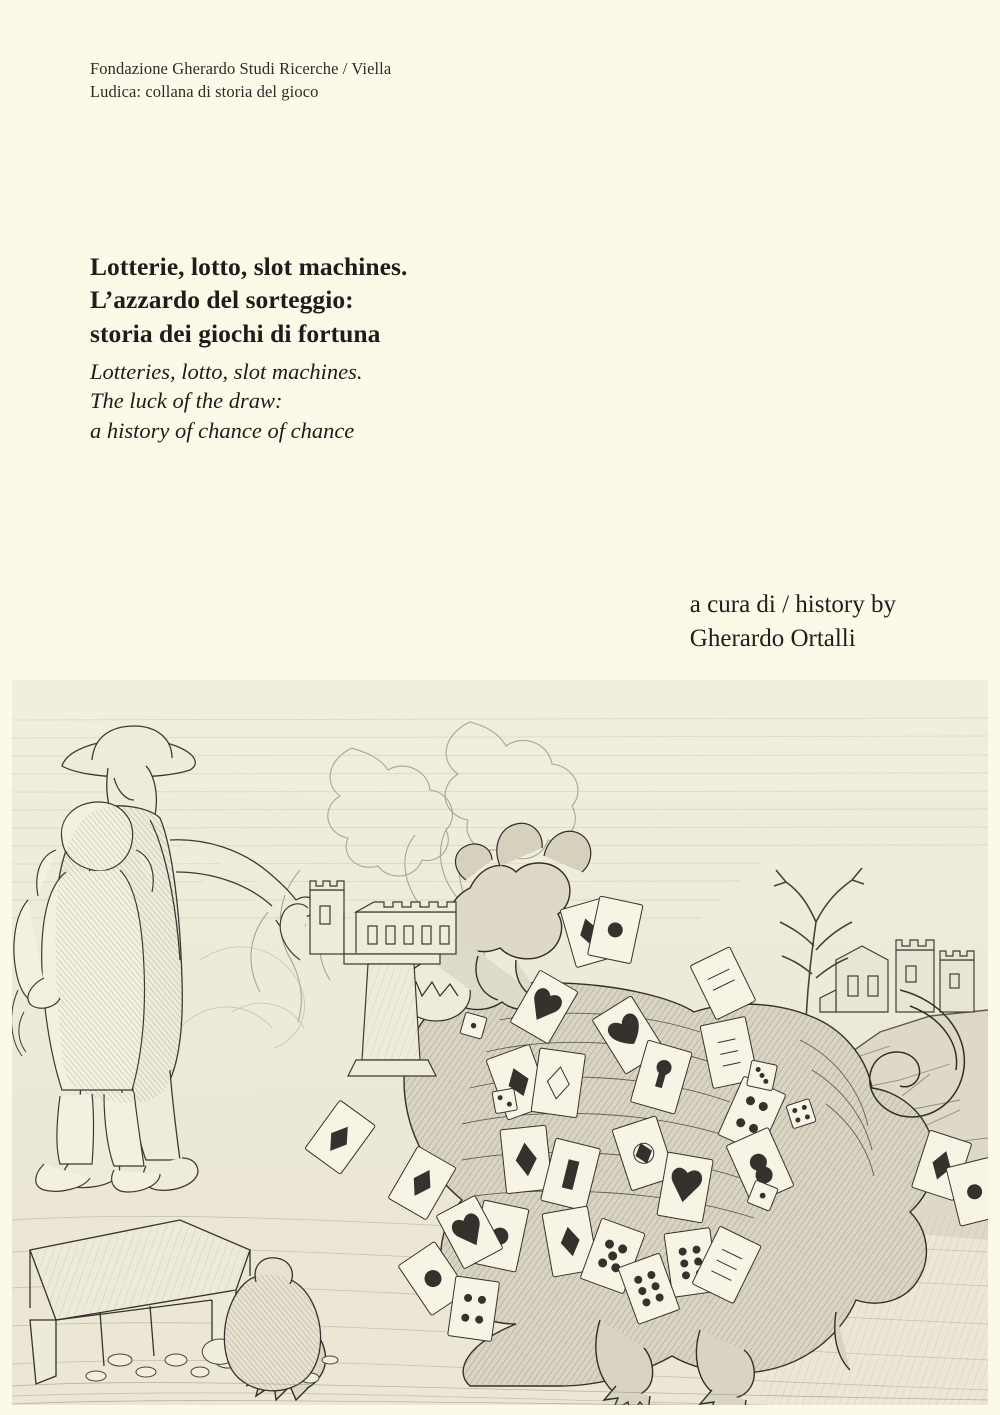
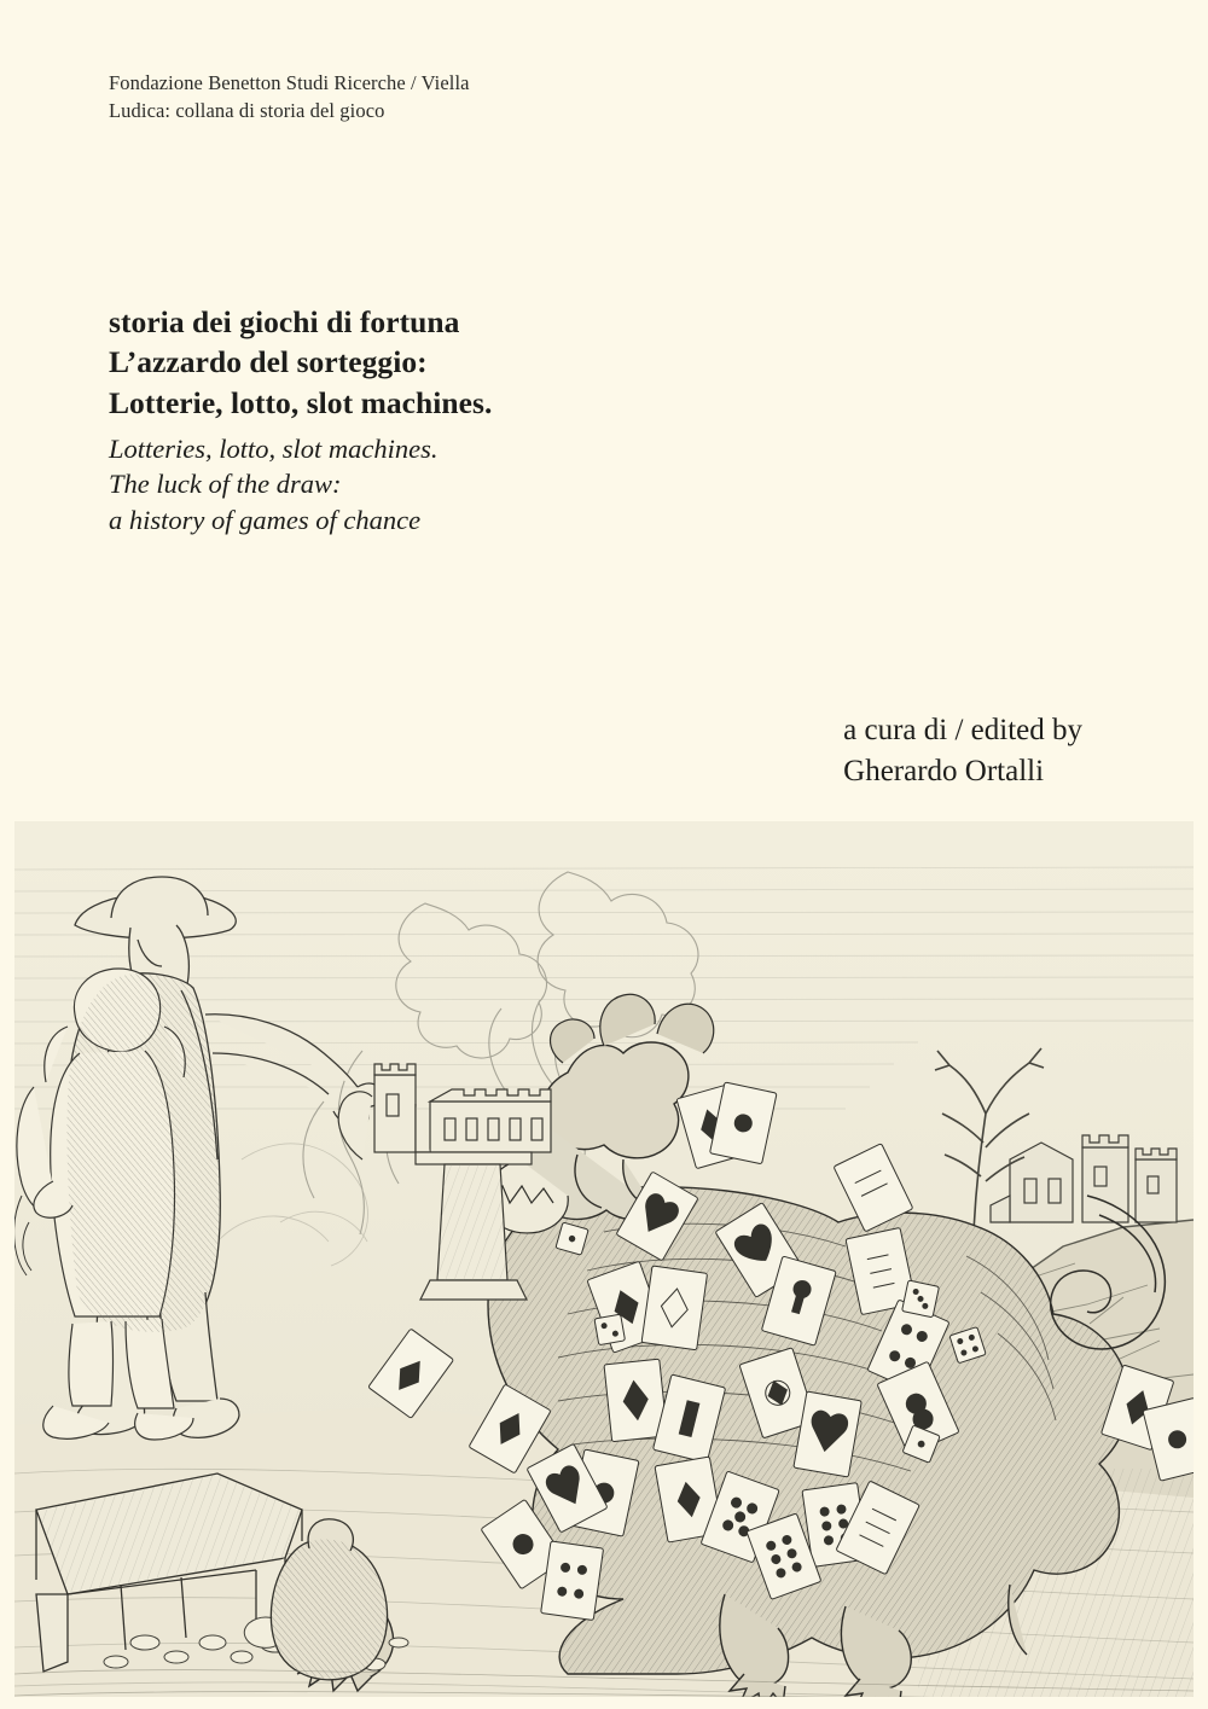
- Fondazione Gherardo Studi Ricerche / Viella
+ Fondazione Benetton Studi Ricerche / Viella
  Ludica: collana di storia del gioco
- Lotterie, lotto, slot machines.
+ storia dei giochi di fortuna
  L’azzardo del sorteggio:
- storia dei giochi di fortuna
+ Lotterie, lotto, slot machines.
  Lotteries, lotto, slot machines.
  The luck of the draw:
- a history of chance of chance
+ a history of games of chance
- a cura di / history by
+ a cura di / edited by
  Gherardo Ortalli
